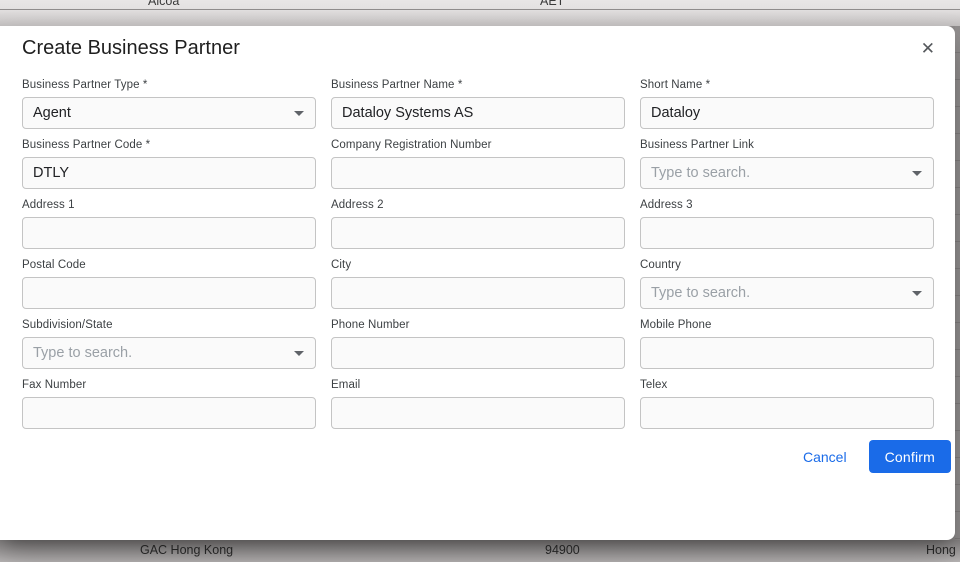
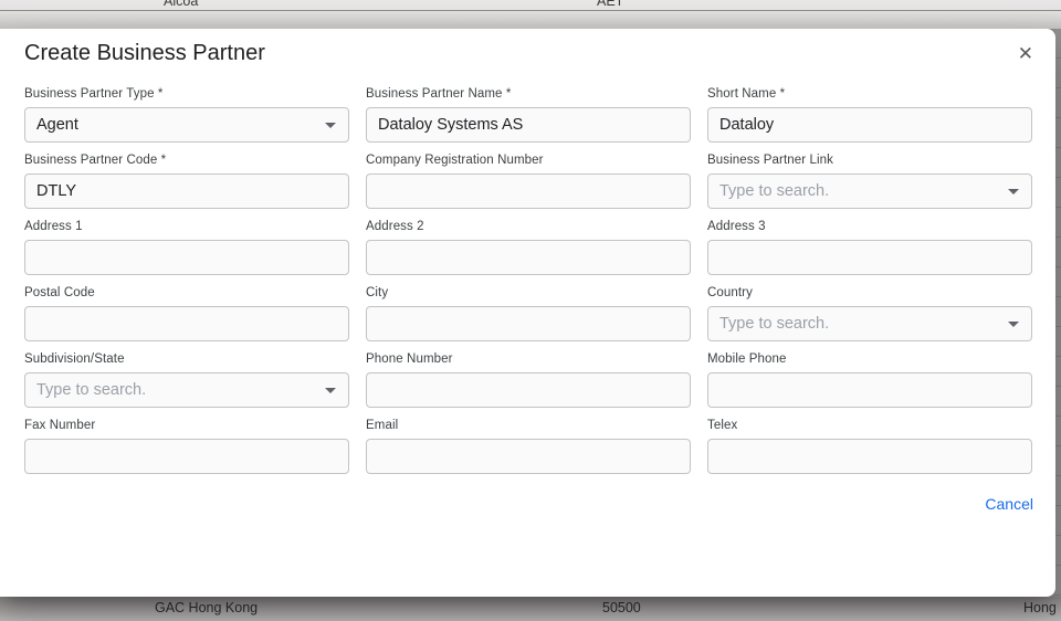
  Alcoa
  AET
  GAC Hong Kong
- 94900
+ 50500
  Hong
  Create Business Partner
  ✕
  Business Partner Type *
  Agent
  Business Partner Name *
  Dataloy Systems AS
  Short Name *
  Dataloy
  Business Partner Code *
  DTLY
  Company Registration Number
  Business Partner Link
  Type to search.
  Address 1
  Address 2
  Address 3
  Postal Code
  City
  Country
  Type to search.
  Subdivision/State
  Type to search.
  Phone Number
  Mobile Phone
  Fax Number
  Email
  Telex
  Cancel
- Confirm
